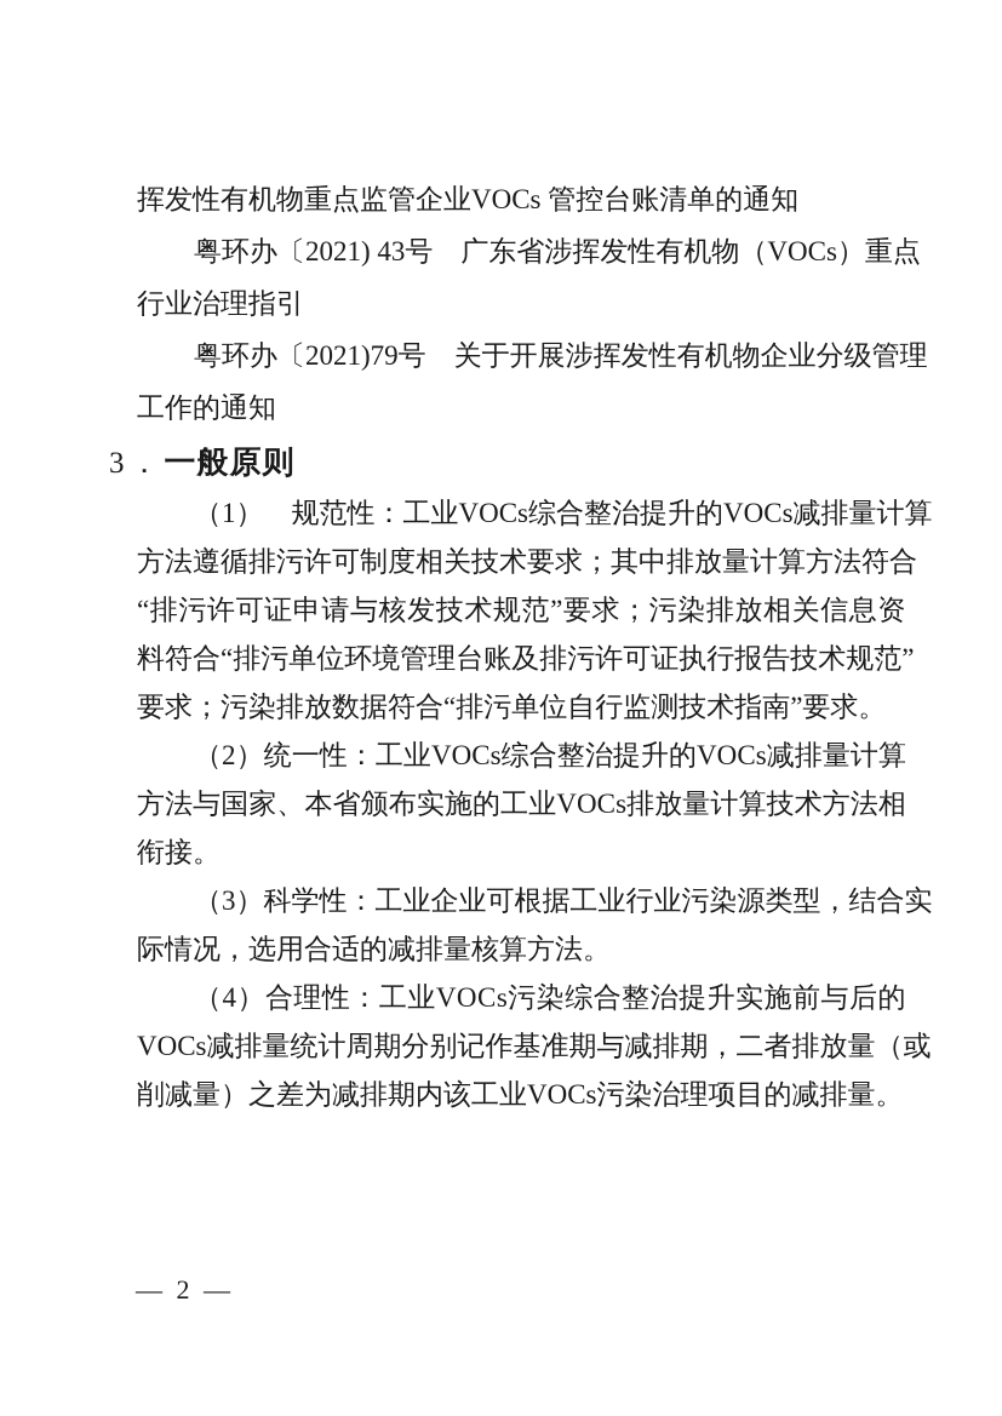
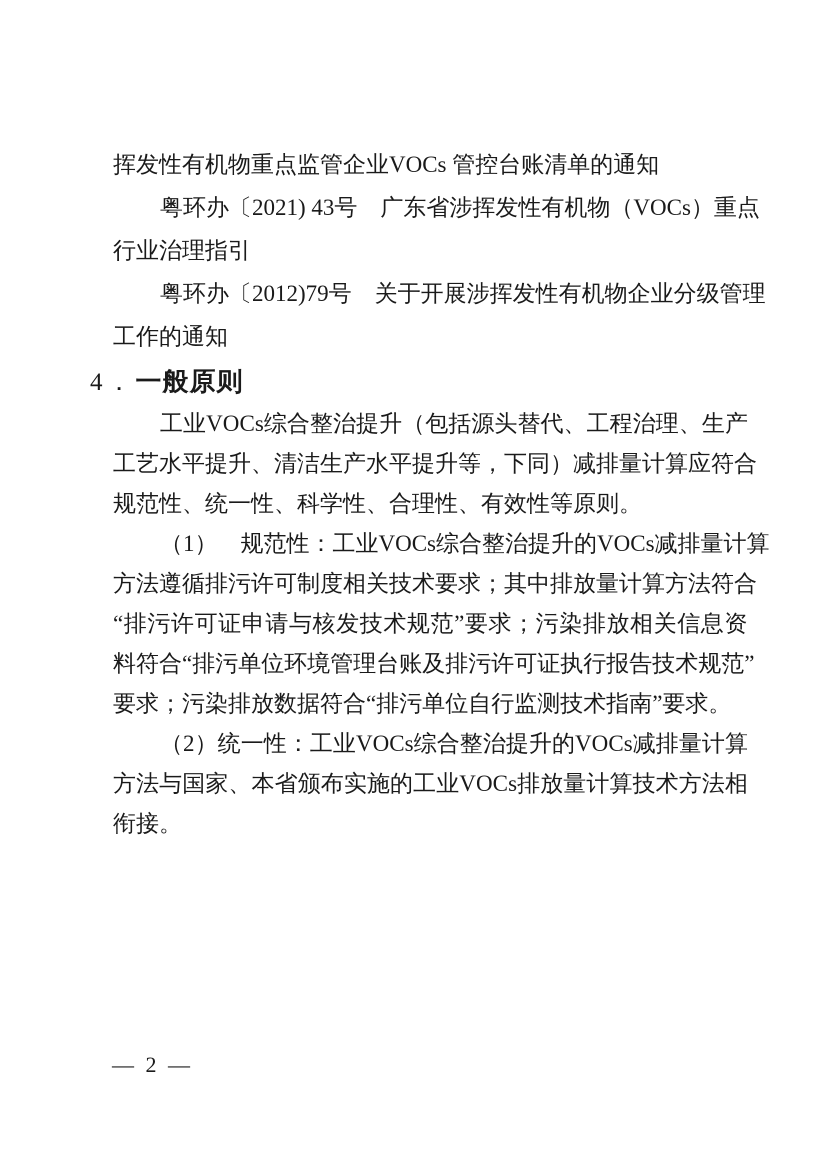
  挥发性有机物重点监管企业VOCs 管控台账清单的通知
  粤环办〔2021) 43号 广东省涉挥发性有机物（VOCs）重点
  行业治理指引
- 粤环办〔2021)79号 关于开展涉挥发性有机物企业分级管理
+ 粤环办〔2012)79号 关于开展涉挥发性有机物企业分级管理
  工作的通知
- 3．一般原则
+ 4．一般原则
+ 工业VOCs综合整治提升（包括源头替代、工程治理、生产
+ 工艺水平提升、清洁生产水平提升等，下同）减排量计算应符合
+ 规范性、统一性、科学性、合理性、有效性等原则。
  （1） 规范性：工业VOCs综合整治提升的VOCs减排量计算
  方法遵循排污许可制度相关技术要求；其中排放量计算方法符合
  “排污许可证申请与核发技术规范”要求；污染排放相关信息资
  料符合“排污单位环境管理台账及排污许可证执行报告技术规范”
  要求；污染排放数据符合“排污单位自行监测技术指南”要求。
  （2）统一性：工业VOCs综合整治提升的VOCs减排量计算
  方法与国家、本省颁布实施的工业VOCs排放量计算技术方法相
  衔接。
- （3）科学性：工业企业可根据工业行业污染源类型，结合实
- 际情况，选用合适的减排量核算方法。
- （4）合理性：工业VOCs污染综合整治提升实施前与后的
- VOCs减排量统计周期分别记作基准期与减排期，二者排放量（或
- 削减量）之差为减排期内该工业VOCs污染治理项目的减排量。
  — 2 —
